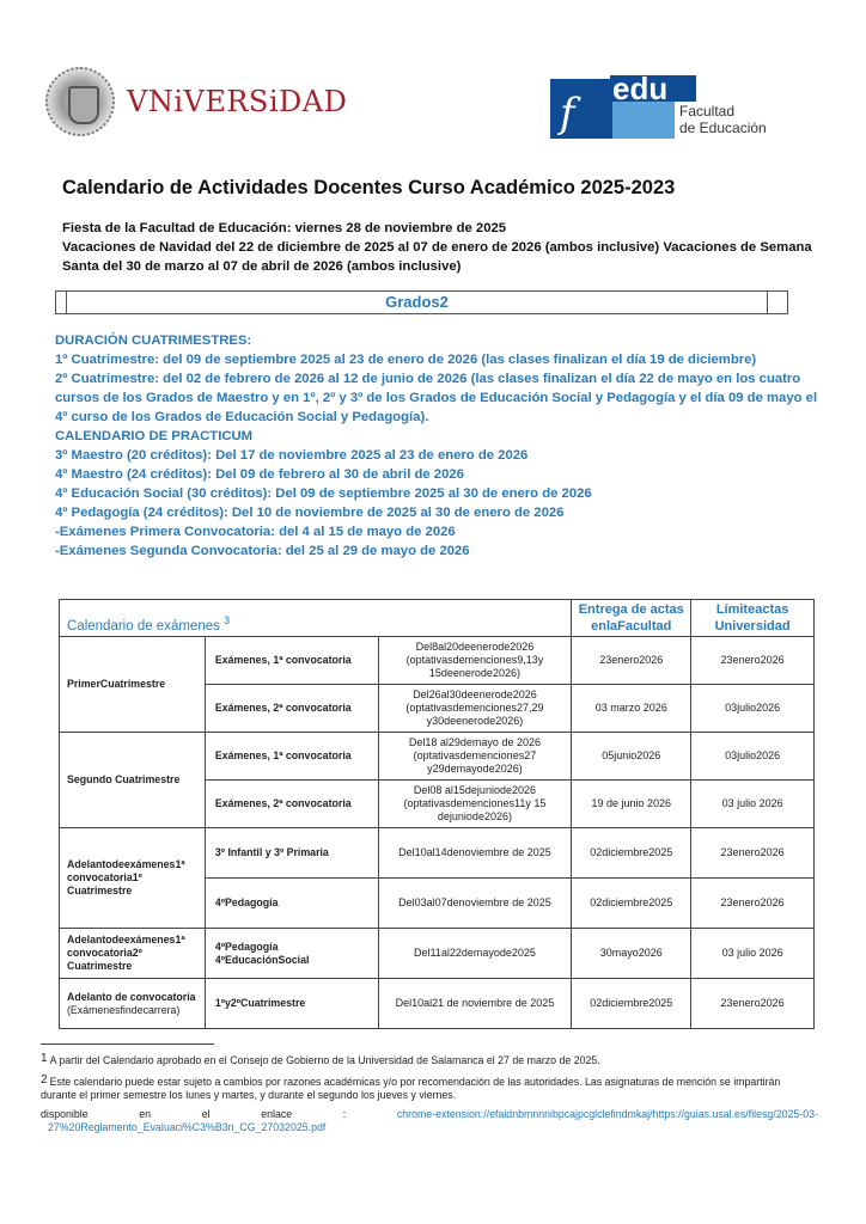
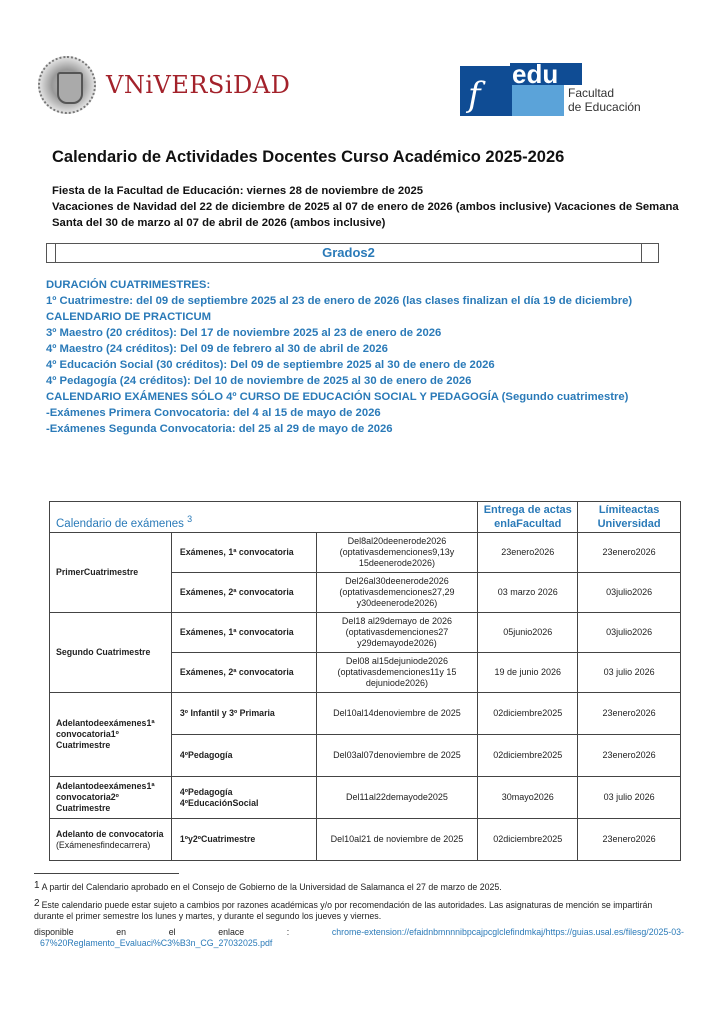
  VNiVERSiDAD
  f
  edu
  Facultad
  de Educación
- Calendario de Actividades Docentes Curso Académico 2025-2023
+ Calendario de Actividades Docentes Curso Académico 2025-2026
  Fiesta de la Facultad de Educación: viernes 28 de noviembre de 2025
  Vacaciones de Navidad del 22 de diciembre de 2025 al 07 de enero de 2026 (ambos inclusive) Vacaciones de Semana Santa del 30 de marzo al 07 de abril de 2026 (ambos inclusive)
  Grados2
  DURACIÓN CUATRIMESTRES:
  1º Cuatrimestre: del 09 de septiembre 2025 al 23 de enero de 2026 (las clases finalizan el día 19 de diciembre)
- 2º Cuatrimestre: del 02 de febrero de 2026 al 12 de junio de 2026 (las clases finalizan el día 22 de mayo en los cuatro cursos de los Grados de Maestro y en 1º, 2º y 3º de los Grados de Educación Social y Pedagogía y el día 09 de mayo el 4º curso de los Grados de Educación Social y Pedagogía).
  CALENDARIO DE PRACTICUM
  3º Maestro (20 créditos): Del 17 de noviembre 2025 al 23 de enero de 2026
  4º Maestro (24 créditos): Del 09 de febrero al 30 de abril de 2026
  4º Educación Social (30 créditos): Del 09 de septiembre 2025 al 30 de enero de 2026
  4º Pedagogía (24 créditos): Del 10 de noviembre de 2025 al 30 de enero de 2026
+ CALENDARIO EXÁMENES SÓLO 4º CURSO DE EDUCACIÓN SOCIAL Y PEDAGOGÍA (Segundo cuatrimestre)
  -Exámenes Primera Convocatoria: del 4 al 15 de mayo de 2026
  -Exámenes Segunda Convocatoria: del 25 al 29 de mayo de 2026
  Calendario de exámenes 3	Entrega de actas enlaFacultad	Límiteactas Universidad
  PrimerCuatrimestre	Exámenes, 1ª convocatoria	Del8al20deenerode2026 (optativasdemenciones9,13y 15deenerode2026)	23enero2026	23enero2026
  Exámenes, 2ª convocatoria	Del26al30deenerode2026 (optativasdemenciones27,29 y30deenerode2026)	03 marzo 2026	03julio2026
  Segundo Cuatrimestre	Exámenes, 1ª convocatoria	Del18 al29demayo de 2026 (optativasdemenciones27 y29demayode2026)	05junio2026	03julio2026
  Exámenes, 2ª convocatoria	Del08 al15dejuniode2026 (optativasdemenciones11y 15 dejuniode2026)	19 de junio 2026	03 julio 2026
  Adelantodeexámenes1ª convocatoria1º Cuatrimestre	3º Infantil y 3º Primaria	Del10al14denoviembre de 2025	02diciembre2025	23enero2026
  4ºPedagogía	Del03al07denoviembre de 2025	02diciembre2025	23enero2026
  Adelantodeexámenes1ª convocatoria2º Cuatrimestre	4ºPedagogía 4ºEducaciónSocial	Del11al22demayode2025	30mayo2026	03 julio 2026
  Adelanto de convocatoria(Exámenesfindecarrera)	1ºy2ºCuatrimestre	Del10al21 de noviembre de 2025	02diciembre2025	23enero2026
  1 A partir del Calendario aprobado en el Consejo de Gobierno de la Universidad de Salamanca el 27 de marzo de 2025.
  2 Este calendario puede estar sujeto a cambios por razones académicas y/o por recomendación de las autoridades. Las asignaturas de mención se impartirán durante el primer semestre los lunes y martes, y durante el segundo los jueves y viernes.
  disponible
  en
  el
  enlace
  :
  chrome-extension://efaidnbmnnnibpcajpcglclefindmkaj/https://guias.usal.es/filesg/2025-03-
- 27%20Reglamento_Evaluaci%C3%B3n_CG_27032025.pdf
+ 67%20Reglamento_Evaluaci%C3%B3n_CG_27032025.pdf
